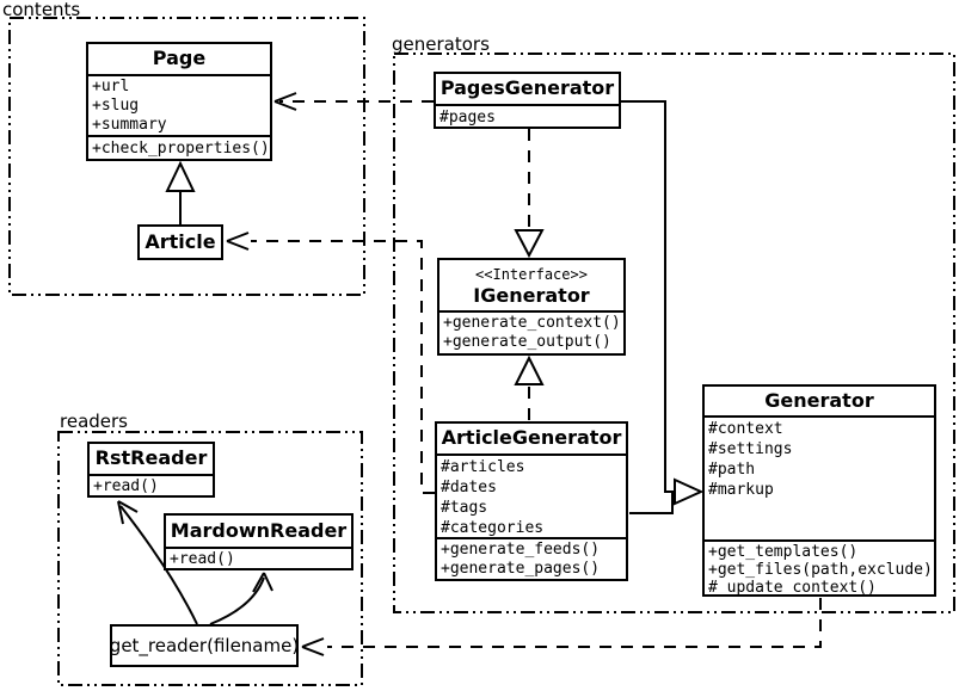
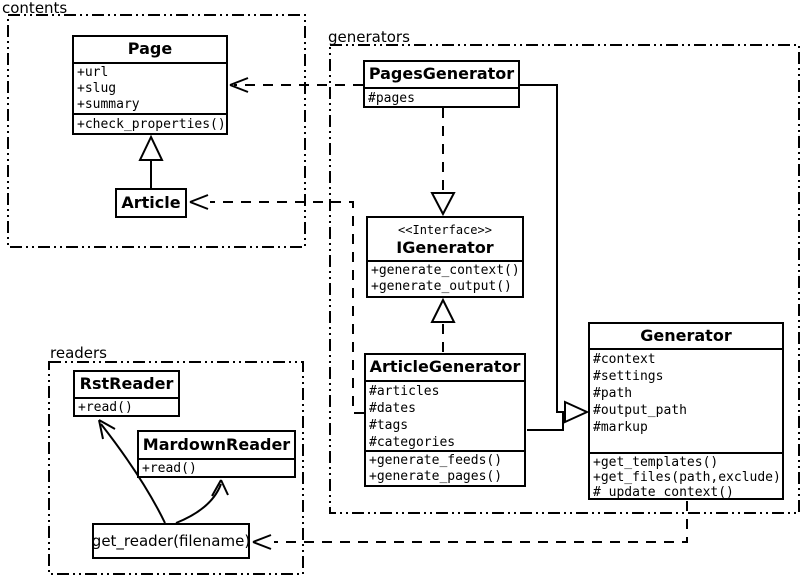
  contents
  generators
  readers
  Page
  +url
  +slug
  +summary
  +check_properties()
  Article
  PagesGenerator
  #pages
  <<Interface>>
  IGenerator
  +generate_context()
  +generate_output()
  ArticleGenerator
  #articles
  #dates
  #tags
  #categories
  +generate_feeds()
  +generate_pages()
  Generator
  #context
  #settings
  #path
+ #output_path
  #markup
  +get_templates()
  +get_files(path,exclude)
  #_update_context()
  RstReader
  +read()
  MardownReader
  +read()
  get_reader(filename)
